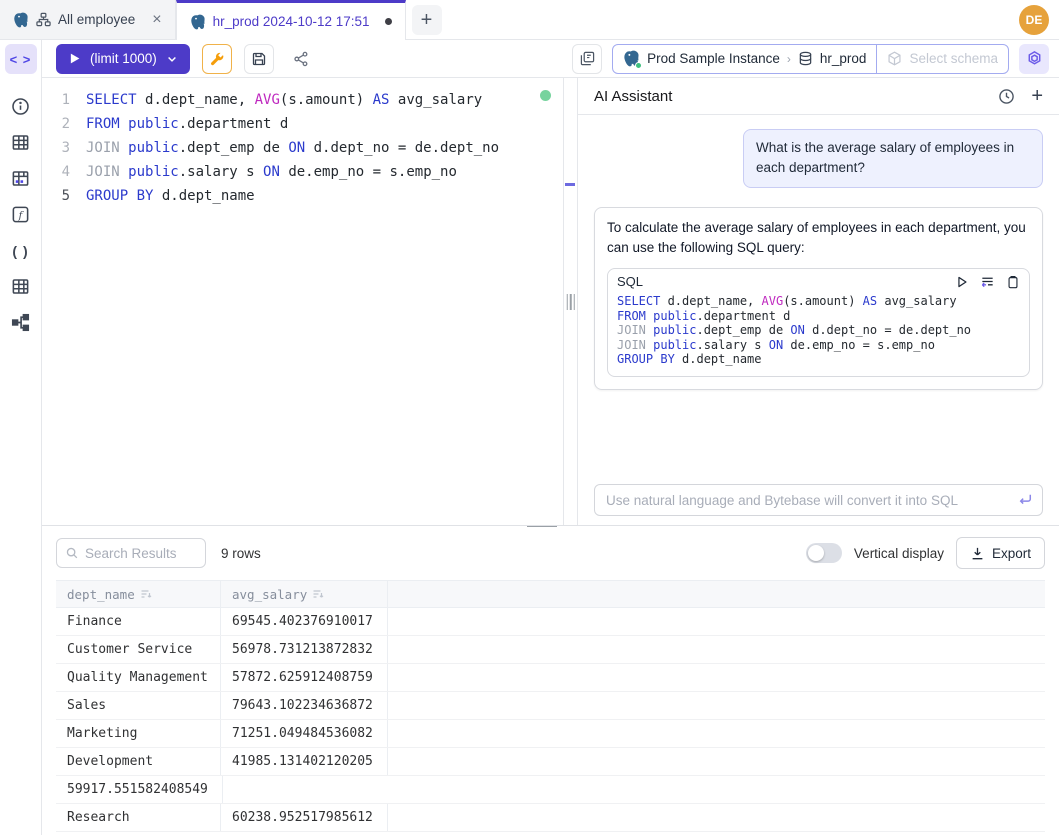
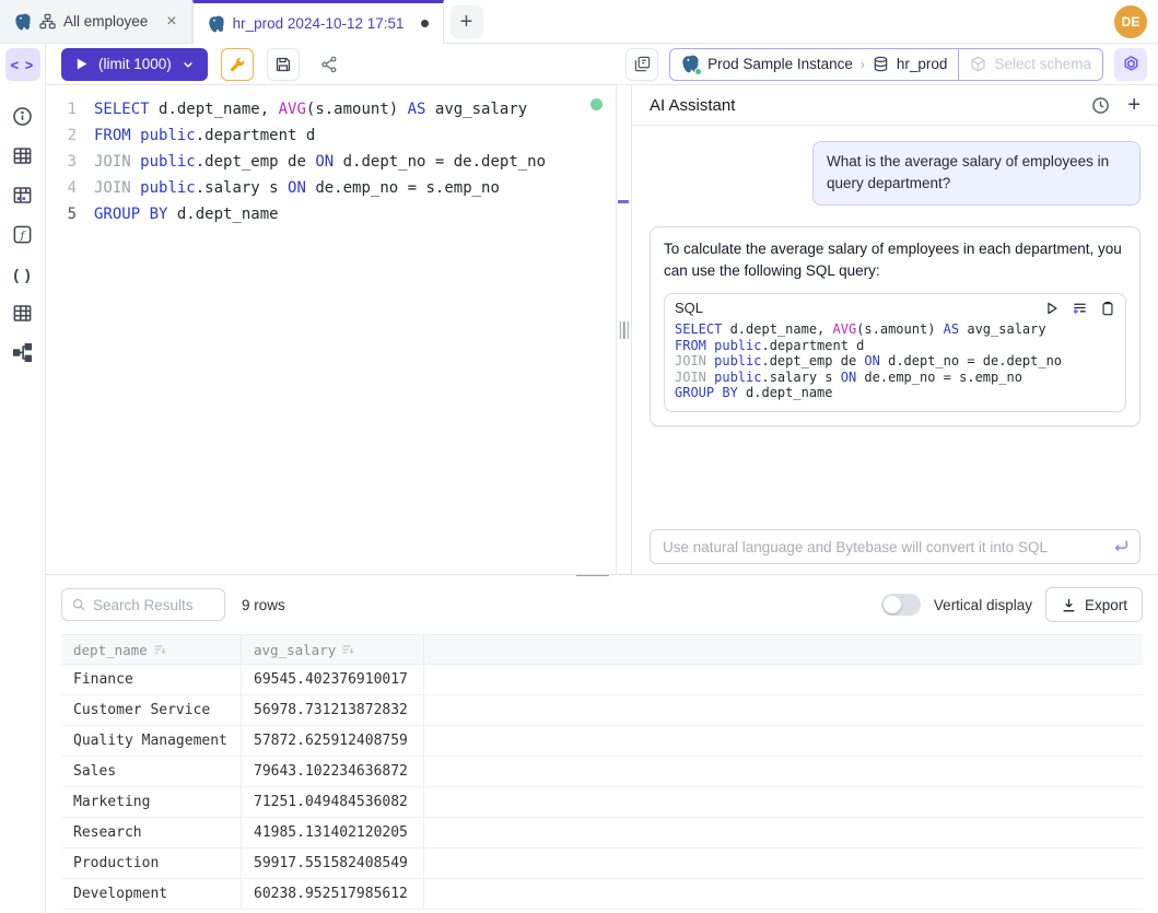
  All employee
  ×
  hr_prod 2024-10-12 17:51
  +
  DE
  < >
  f
  ( )
  (limit 1000)
  Prod Sample Instance
  ›
  hr_prod
  Select schema
  1
  SELECT
  d.dept_name,
  AVG
  (s.amount)
  AS
  avg_salary
  2
  FROM
  public
  .department d
  3
  JOIN
  public
  .dept_emp de
  ON
  d.dept_no = de.dept_no
  4
  JOIN
  public
  .salary s
  ON
  de.emp_no = s.emp_no
  5
  GROUP BY
  d.dept_name
  AI Assistant
  +
- What is the average salary of employees in each department?
+ What is the average salary of employees in query department?
  To calculate the average salary of employees in each department, you can use the following SQL query:
  SQL
  SELECT
  d.dept_name,
  AVG
  (s.amount)
  AS
  avg_salary
  FROM
  public
  .department d
  JOIN
  public
  .dept_emp de
  ON
  d.dept_no = de.dept_no
  JOIN
  public
  .salary s
  ON
  de.emp_no = s.emp_no
  GROUP BY
  d.dept_name
  Use natural language and Bytebase will convert it into SQL
  Search Results
  9 rows
  Vertical display
  Export
  dept_name
  avg_salary
  Finance
  69545.402376910017
  Customer Service
  56978.731213872832
  Quality Management
  57872.625912408759
  Sales
  79643.102234636872
  Marketing
  71251.049484536082
- Development
+ Research
  41985.131402120205
+ Production
  59917.551582408549
- Research
+ Development
  60238.952517985612
